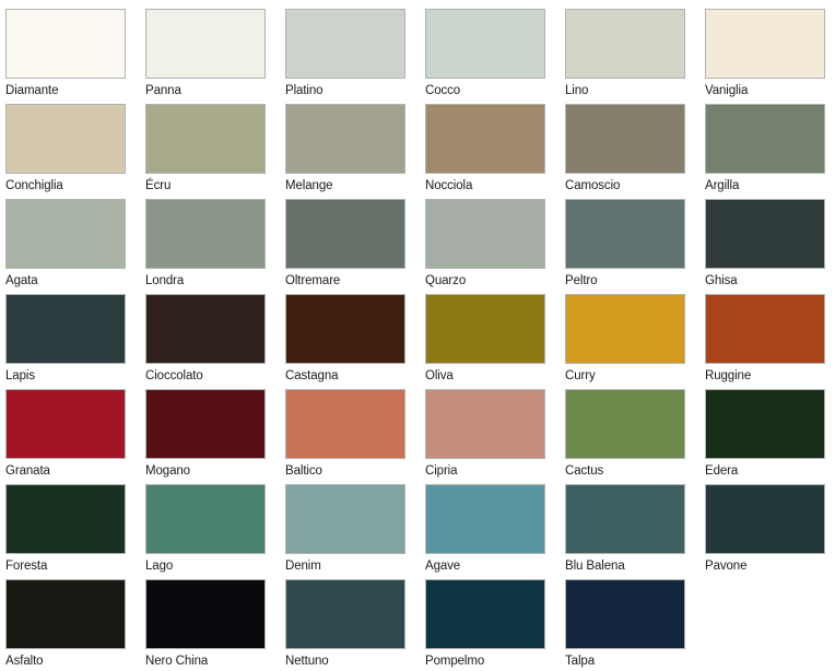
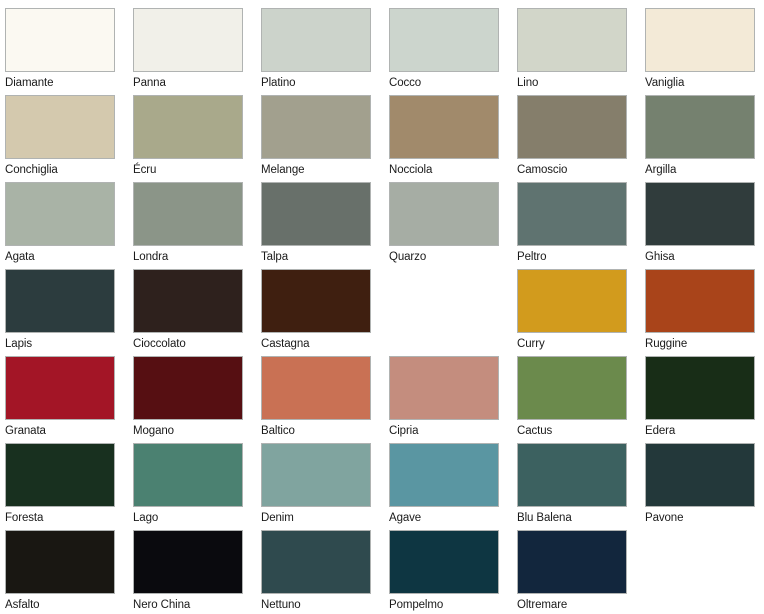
  Diamante
  Panna
  Platino
  Cocco
  Lino
  Vaniglia
  Conchiglia
  Écru
  Melange
  Nocciola
  Camoscio
  Argilla
  Agata
  Londra
- Oltremare
+ Talpa
  Quarzo
  Peltro
  Ghisa
  Lapis
  Cioccolato
  Castagna
- Oliva
  Curry
  Ruggine
  Granata
  Mogano
  Baltico
  Cipria
  Cactus
  Edera
  Foresta
  Lago
  Denim
  Agave
  Blu Balena
  Pavone
  Asfalto
  Nero China
  Nettuno
  Pompelmo
- Talpa
+ Oltremare
